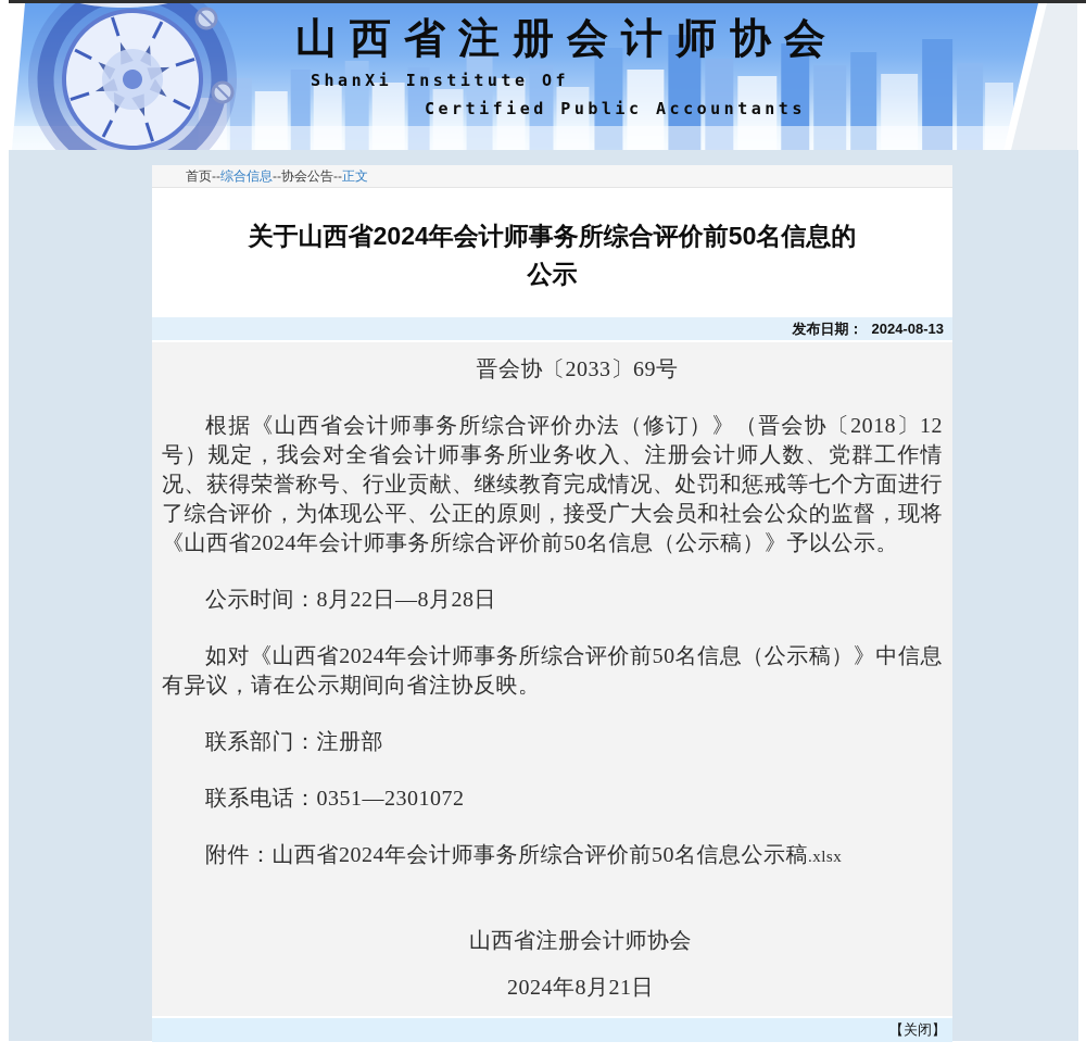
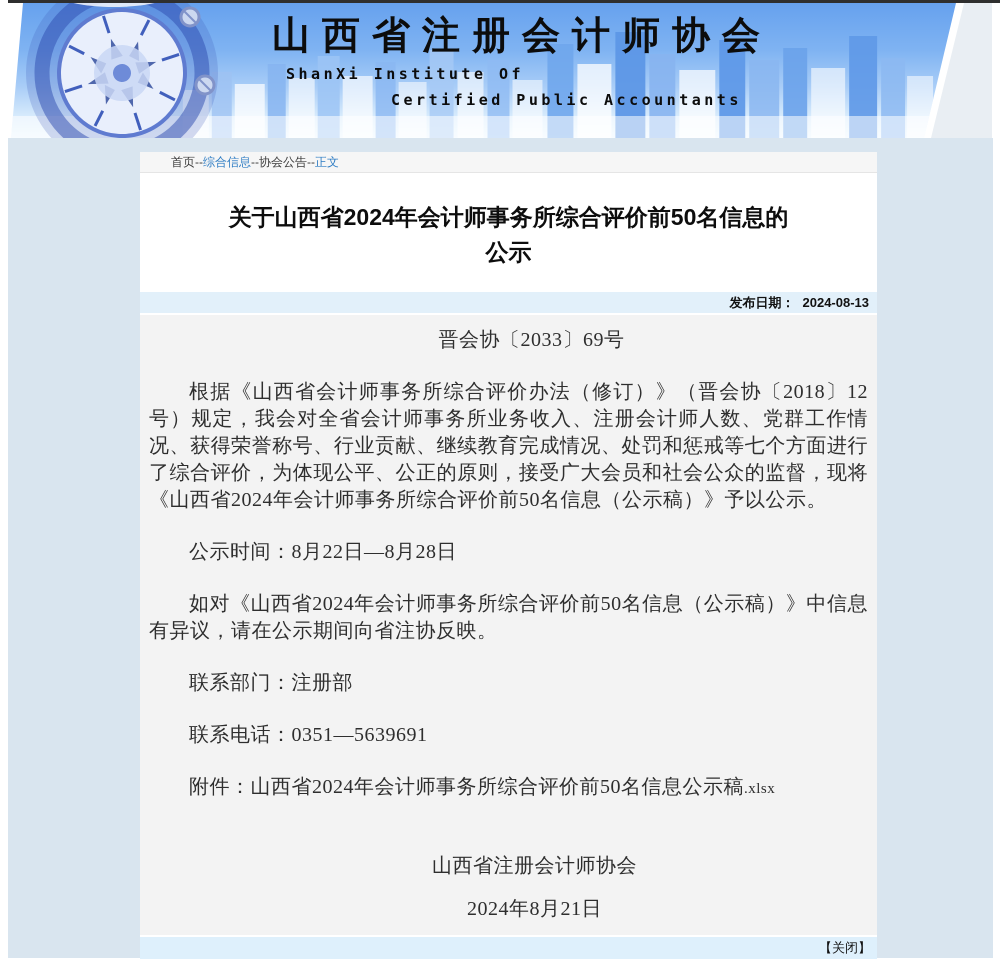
  山西省注册会计师协会
  ShanXi Institute Of
  Certified Public Accountants
  首页
  --
  综合信息
  --
  协会公告
  --
  正文
  关于山西省2024年会计师事务所综合评价前50名信息的
  公示
  发布日期：
  2024-08-13
  晋会协〔2033〕69号
  根据《山西省会计师事务所综合评价办法（修订）》（晋会协〔2018〕12号）规定，我会对全省会计师事务所业务收入、注册会计师人数、党群工作情况、获得荣誉称号、行业贡献、继续教育完成情况、处罚和惩戒等七个方面进行了综合评价，为体现公平、公正的原则，接受广大会员和社会公众的监督，现将《山西省2024年会计师事务所综合评价前50名信息（公示稿）》予以公示。
  公示时间：8月22日—8月28日
  如对《山西省2024年会计师事务所综合评价前50名信息（公示稿）》中信息有异议，请在公示期间向省注协反映。
  联系部门：注册部
- 联系电话：0351—2301072
+ 联系电话：0351—5639691
  附件：山西省2024年会计师事务所综合评价前50名信息公示稿.xlsx
  山西省注册会计师协会
  2024年8月21日
  【关闭】
